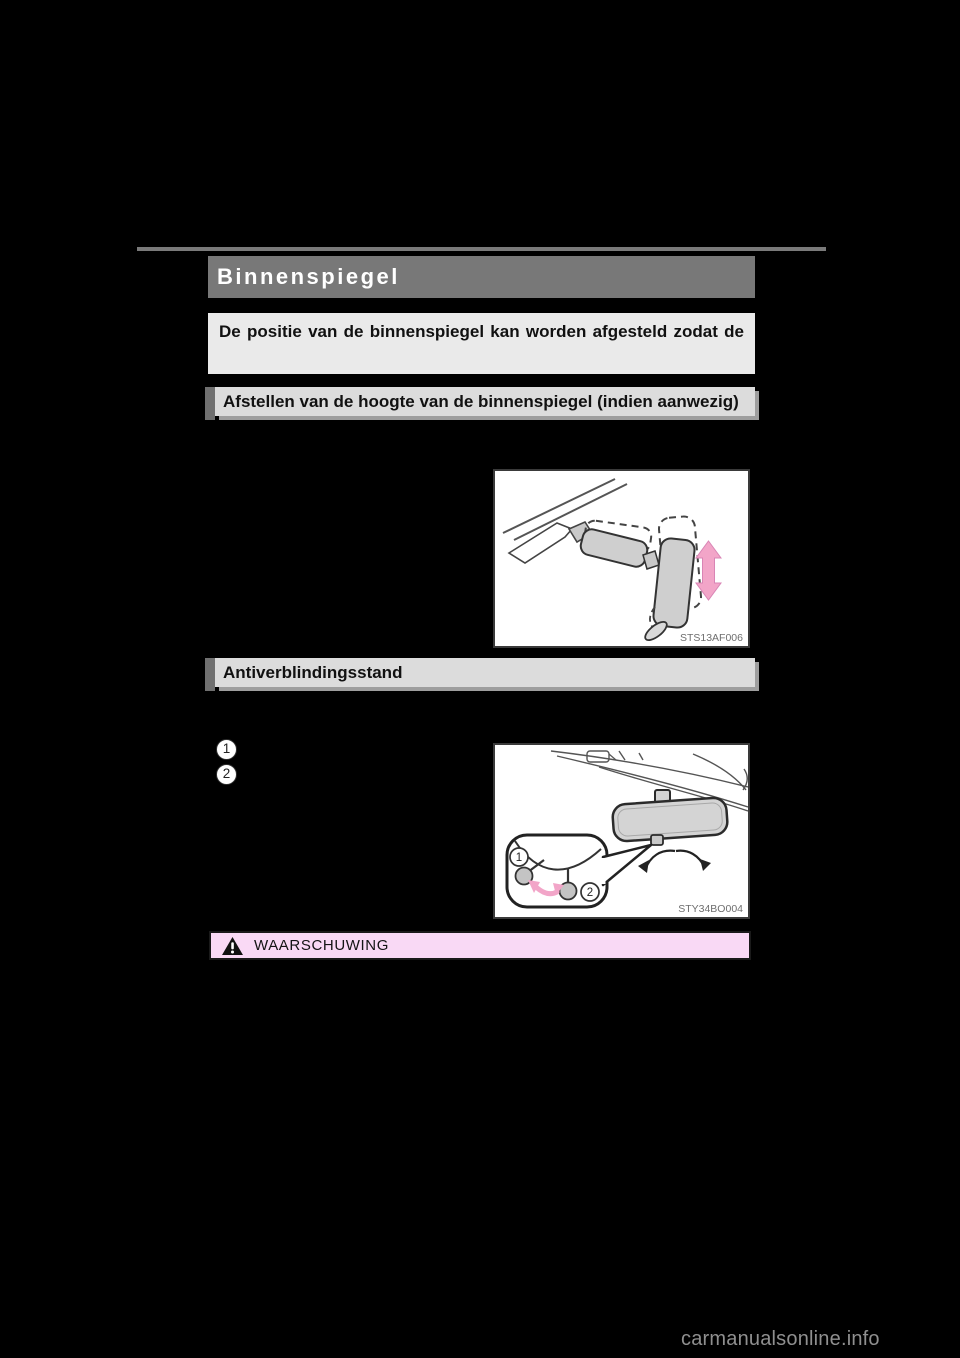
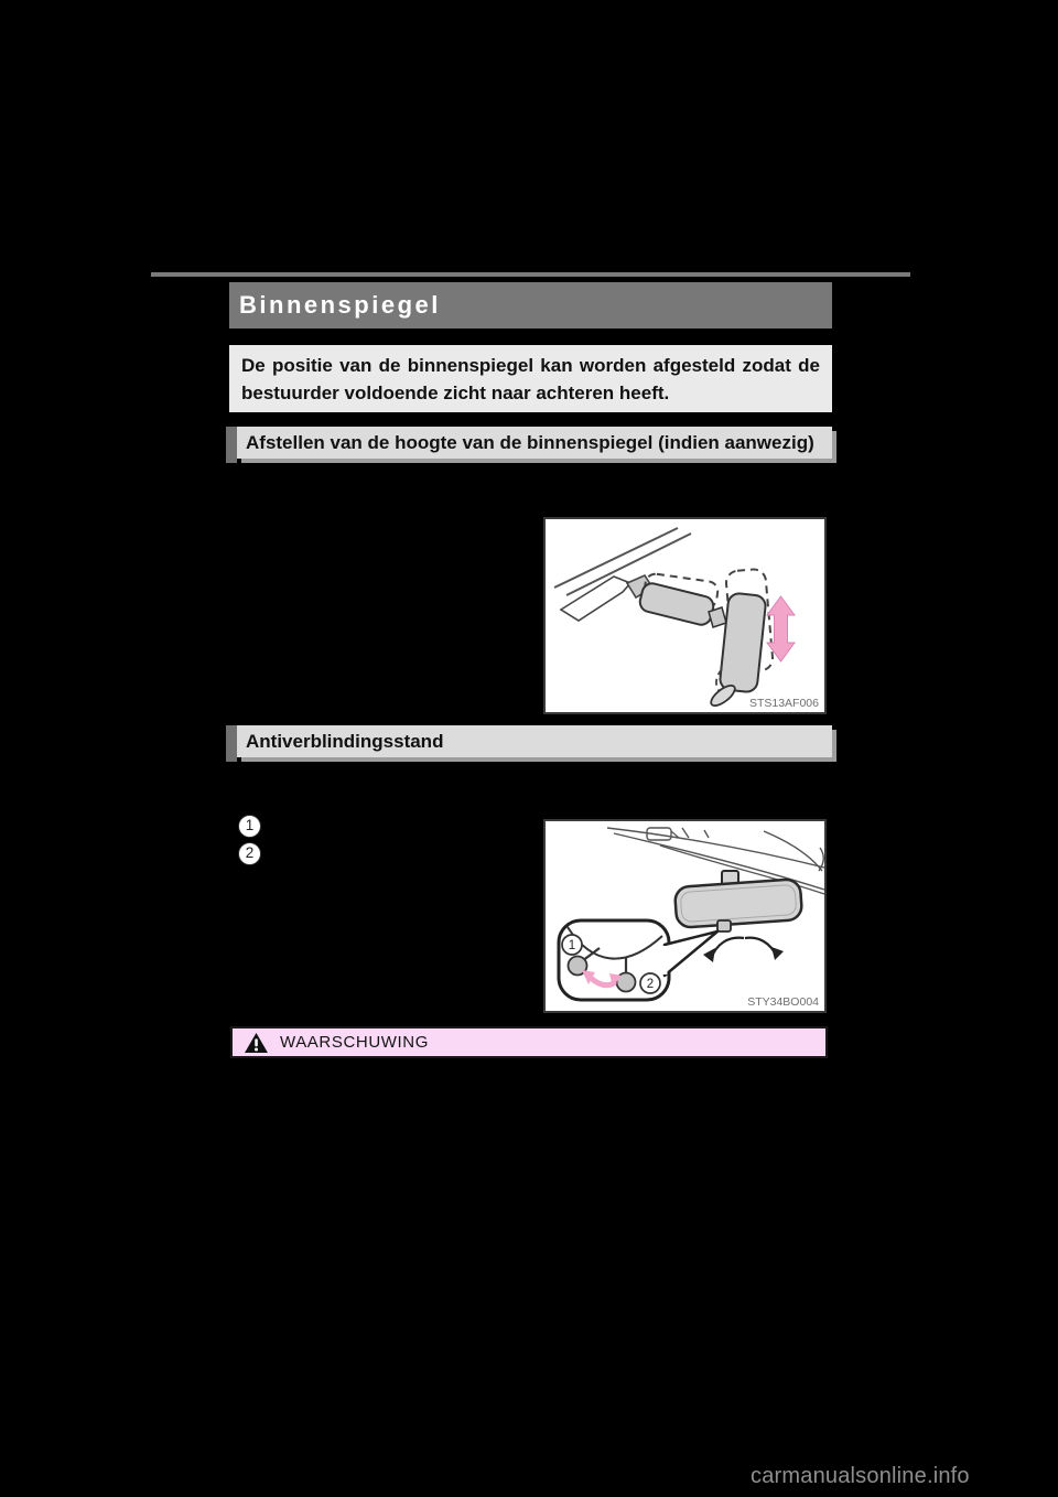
  Binnenspiegel
  De positie van de binnenspiegel kan worden afgesteld zodat de
+ bestuurder voldoende zicht naar achteren heeft.
  Afstellen van de hoogte van de binnenspiegel (indien aanwezig)
  STS13AF006
  Antiverblindingsstand
  1
  2
  1
  2
  STY34BO004
  WAARSCHUWING
  carmanualsonline.info
